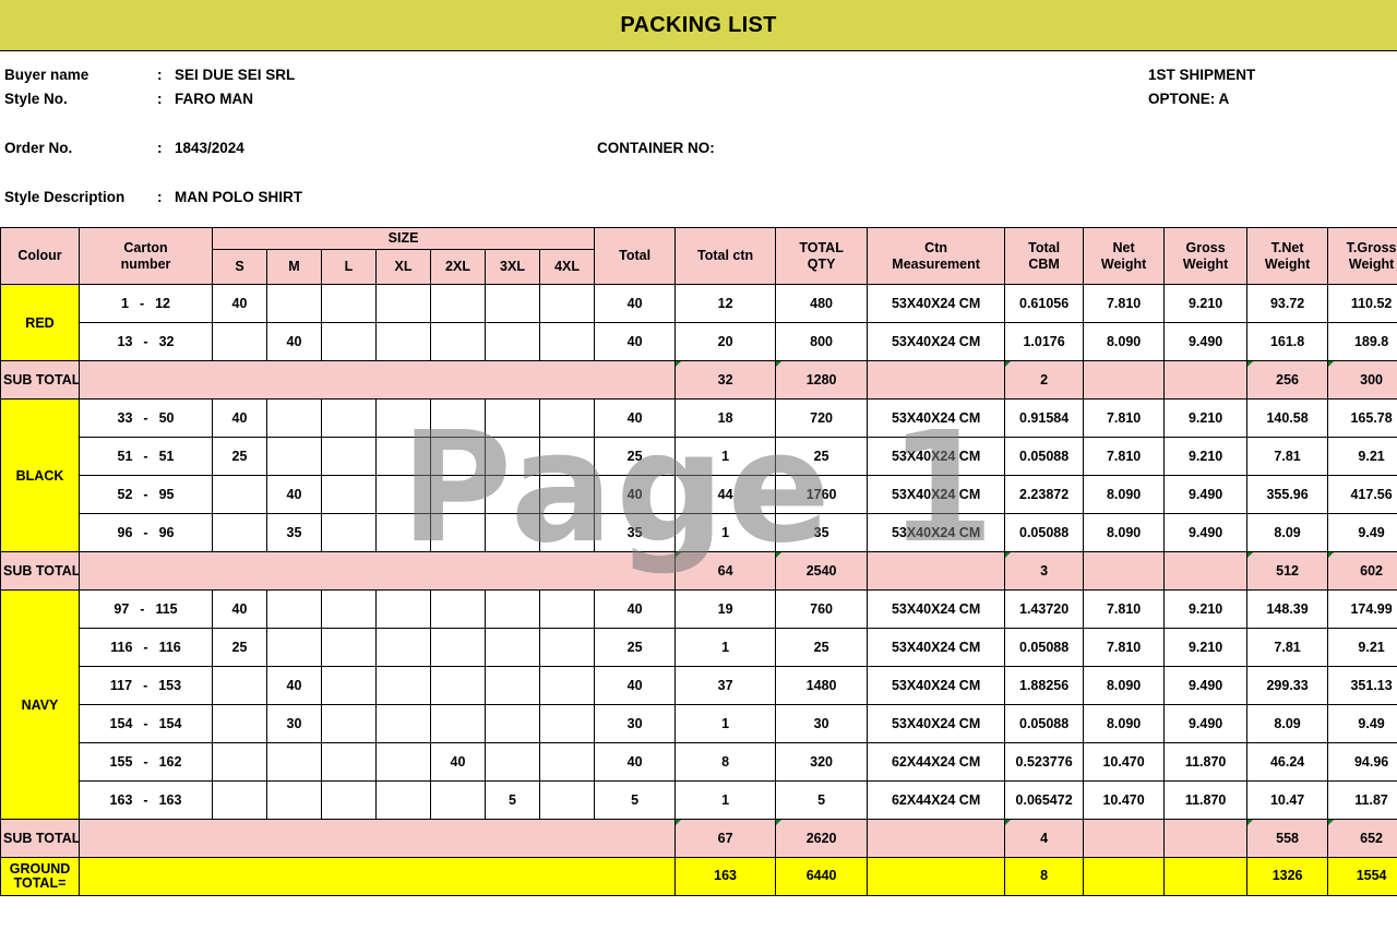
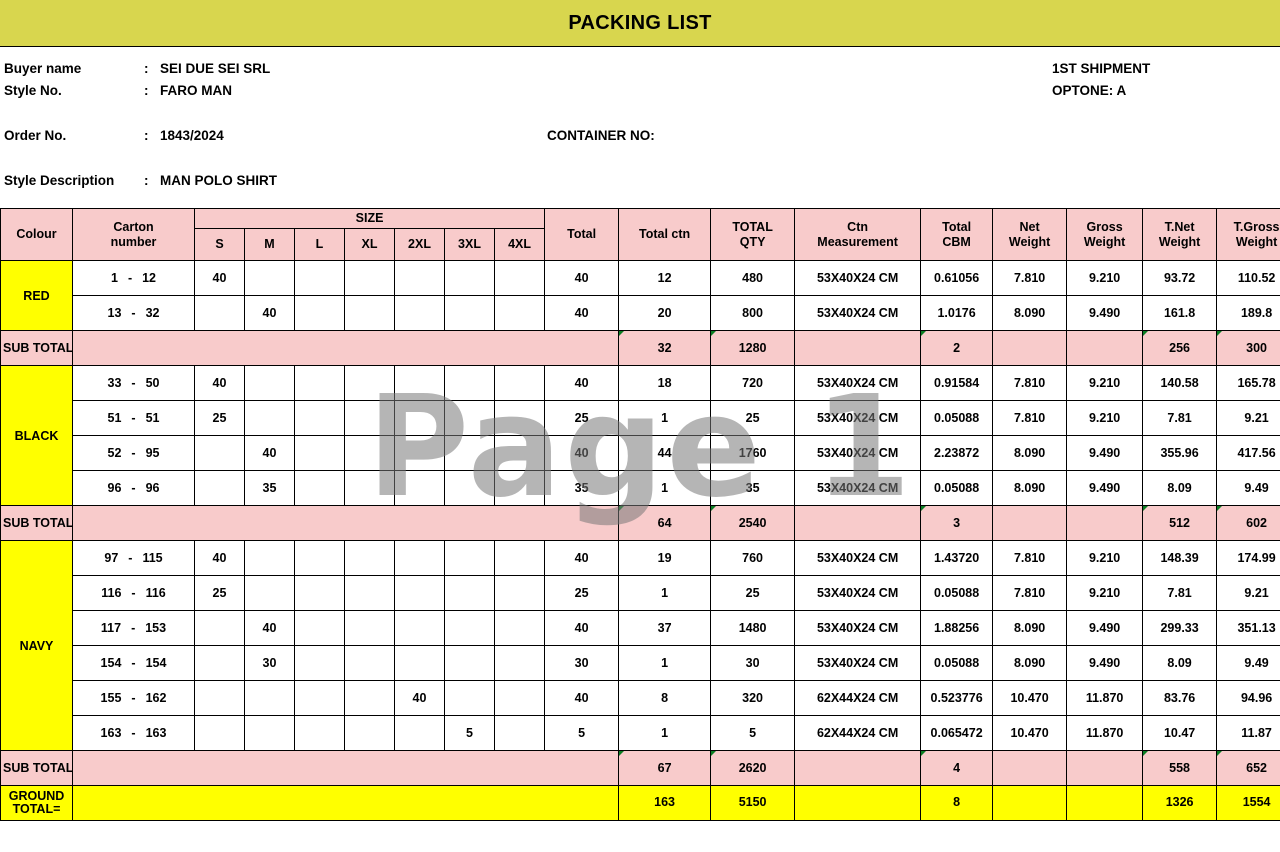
  PACKING LIST
  Buyer name : SEI DUE SEI SRL
  Style No. : FARO MAN
  Order No. : 1843/2024
  Style Description : MAN POLO SHIRT
  CONTAINER NO:
  1ST SHIPMENT
  OPTONE: A
  Colour	Carton number	SIZE	Total	Total ctn	TOTAL QTY	Ctn Measurement	Total CBM	Net Weight	Gross Weight	T.Net Weight	T.Gross Weight
  S	M	L	XL	2XL	3XL	4XL
  RED	1 - 12	40							40	12	480	53X40X24 CM	0.61056	7.810	9.210	93.72	110.52
  13 - 32		40						40	20	800	53X40X24 CM	1.0176	8.090	9.490	161.8	189.8
  SUB TOTAL		32	1280		2			256	300
  BLACK	33 - 50	40							40	18	720	53X40X24 CM	0.91584	7.810	9.210	140.58	165.78
  51 - 51	25							25	1	25	53X40X24 CM	0.05088	7.810	9.210	7.81	9.21
  52 - 95		40						40	44	1760	53X40X24 CM	2.23872	8.090	9.490	355.96	417.56
  96 - 96		35						35	1	35	53X40X24 CM	0.05088	8.090	9.490	8.09	9.49
  SUB TOTAL		64	2540		3			512	602
  NAVY	97 - 115	40							40	19	760	53X40X24 CM	1.43720	7.810	9.210	148.39	174.99
  116 - 116	25							25	1	25	53X40X24 CM	0.05088	7.810	9.210	7.81	9.21
  117 - 153		40						40	37	1480	53X40X24 CM	1.88256	8.090	9.490	299.33	351.13
  154 - 154		30						30	1	30	53X40X24 CM	0.05088	8.090	9.490	8.09	9.49
- 155 - 162					40			40	8	320	62X44X24 CM	0.523776	10.470	11.870	46.24	94.96
+ 155 - 162					40			40	8	320	62X44X24 CM	0.523776	10.470	11.870	83.76	94.96
  163 - 163						5		5	1	5	62X44X24 CM	0.065472	10.470	11.870	10.47	11.87
  SUB TOTAL		67	2620		4			558	652
- GROUNDTOTAL=		163	6440		8			1326	1554
+ GROUNDTOTAL=		163	5150		8			1326	1554
  Page 1
